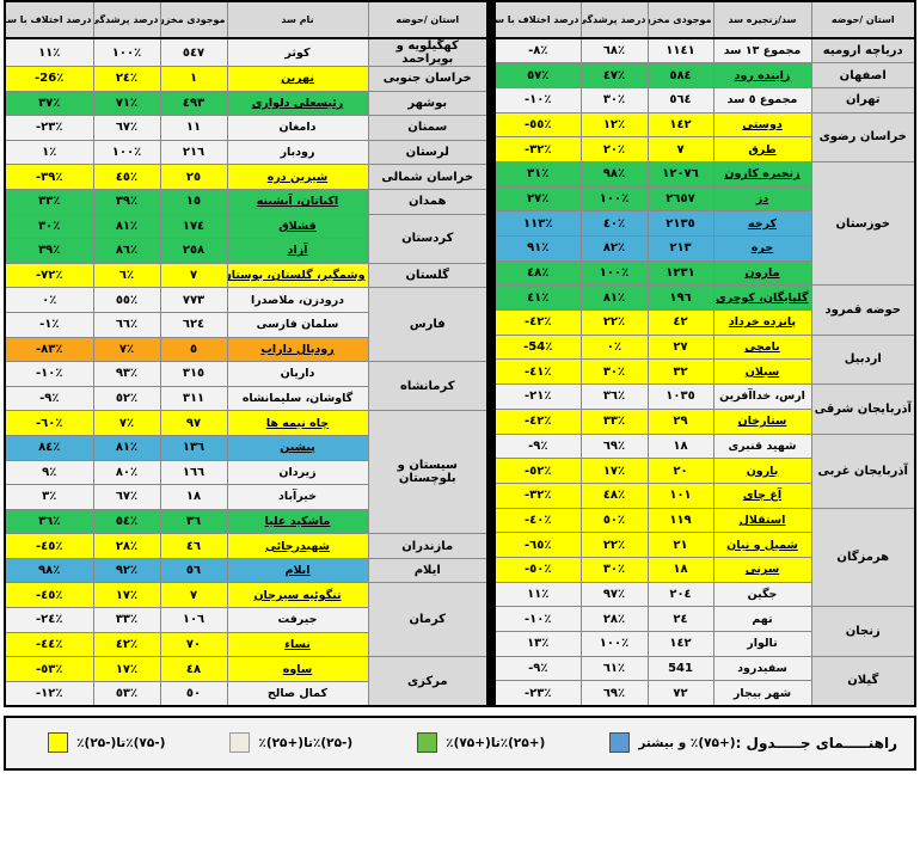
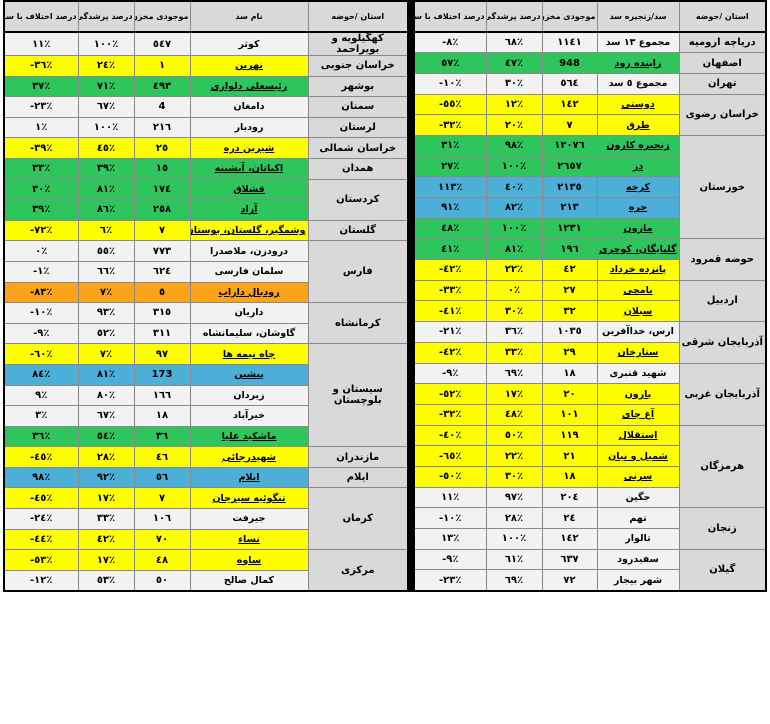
  استان /حوضه	نام سد	موجودی مخزن	درصد پرشدگی	درصد اختلاف با سا
  کهگیلویه و بویراحمد	کوثر	٥٤٧	١٠٠٪	١١٪
- خراسان جنوبی	نهرین	١	٢٤٪	-26٪
+ خراسان جنوبی	نهرین	١	٢٤٪	-٣٦٪
  بوشهر	رئیسعلی دلواری	٤٩٣	٧١٪	٣٧٪
- سمنان	دامغان	١١	٦٧٪	-٢٣٪
+ سمنان	دامغان	4	٦٧٪	-٢٣٪
  لرستان	رودبار	٢١٦	١٠٠٪	١٪
  خراسان شمالی	شیرین دره	٢٥	٤٥٪	-٣٩٪
  همدان	اکباتان، آبشینه	١٥	٣٩٪	٣٣٪
  کردستان	قشلاق	١٧٤	٨١٪	٣٠٪
  آزاد	٢٥٨	٨٦٪	٣٩٪
  گلستان	وشمگیر، گلستان، بوستان	٧	٦٪	-٧٢٪
  فارس	درودزن، ملاصدرا	٧٧٣	٥٥٪	٠٪
  سلمان فارسی	٦٢٤	٦٦٪	-١٪
  رودبال داراب	٥	٧٪	-٨٣٪
  کرمانشاه	داریان	٣١٥	٩٣٪	-١٠٪
  گاوشان، سلیمانشاه	٣١١	٥٢٪	-٩٪
  سیستان و بلوچستان	چاه نیمه ها	٩٧	٧٪	-٦٠٪
- پیشین	١٣٦	٨١٪	٨٤٪
+ پیشین	173	٨١٪	٨٤٪
  زیردان	١٦٦	٨٠٪	٩٪
  خیرآباد	١٨	٦٧٪	٣٪
  ماشکید علیا	٣٦	٥٤٪	٣٦٪
  مازندران	شهیدرجائی	٤٦	٢٨٪	-٤٥٪
  ایلام	ایلام	٥٦	٩٢٪	٩٨٪
  کرمان	تنگوئیه سیرجان	٧	١٧٪	-٤٥٪
  جیرفت	١٠٦	٣٣٪	-٢٤٪
  نساء	٧٠	٤٢٪	-٤٤٪
  مرکزی	ساوه	٤٨	١٧٪	-٥٣٪
  کمال صالح	٥٠	٥٣٪	-١٢٪
  استان /حوضه	سد/زنجیره سد	موجودی مخز	درصد پرشدگی	درصد اختلاف با س
  دریاچه ارومیه	مجموع ١٣ سد	١١٤١	٦٨٪	-٨٪
- اصفهان	زاینده رود	٥٨٤	٤٧٪	٥٧٪
+ اصفهان	زاینده رود	948	٤٧٪	٥٧٪
  تهران	مجموع ٥ سد	٥٦٤	٣٠٪	-١٠٪
  خراسان رضوی	دوستی	١٤٢	١٢٪	-٥٥٪
  طرق	٧	٢٠٪	-٣٢٪
  خوزستان	زنجیره کارون	١٢٠٧٦	٩٨٪	٣١٪
  دز	٢٦٥٧	١٠٠٪	٢٧٪
  کرخه	٢١٣٥	٤٠٪	١١٣٪
  جره	٢١٣	٨٢٪	٩١٪
  مارون	١٢٣١	١٠٠٪	٤٨٪
  حوضه قمرود	گلپایگان، کوچری	١٩٦	٨١٪	٤١٪
  پانزده خرداد	٤٢	٢٢٪	-٤٢٪
- اردبیل	یامچی	٢٧	٠٪	-54٪
+ اردبیل	یامچی	٢٧	٠٪	-٣٣٪
  سبلان	٣٢	٣٠٪	-٤١٪
  آذربایجان شرقی	ارس، خداآفرین	١٠٣٥	٣٦٪	-٢١٪
  ستارخان	٢٩	٣٣٪	-٤٢٪
  آذربایجان غربی	شهید قنبری	١٨	٦٩٪	-٩٪
  بارون	٢٠	١٧٪	-٥٢٪
  آغ چای	١٠١	٤٨٪	-٣٢٪
  هرمزگان	استقلال	١١٩	٥٠٪	-٤٠٪
  شمیل و نیان	٢١	٢٢٪	-٦٥٪
  سرنی	١٨	٣٠٪	-٥٠٪
  جگین	٢٠٤	٩٧٪	١١٪
  زنجان	تهم	٢٤	٢٨٪	-١٠٪
  تالوار	١٤٢	١٠٠٪	١٣٪
- گیلان	سفیدرود	541	٦١٪	-٩٪
+ گیلان	سفیدرود	٦٣٧	٦١٪	-٩٪
  شهر بیجار	٧٢	٦٩٪	-٢٣٪
- راهنـــــمای جـــــدول :
- (+۷۵)٪ و بیشتر
- (+۲۵)٪تا(+۷۵)٪
- (-۲۵)٪تا(+۲۵)٪
- (-۷۵)٪تا(-۲۵)٪
